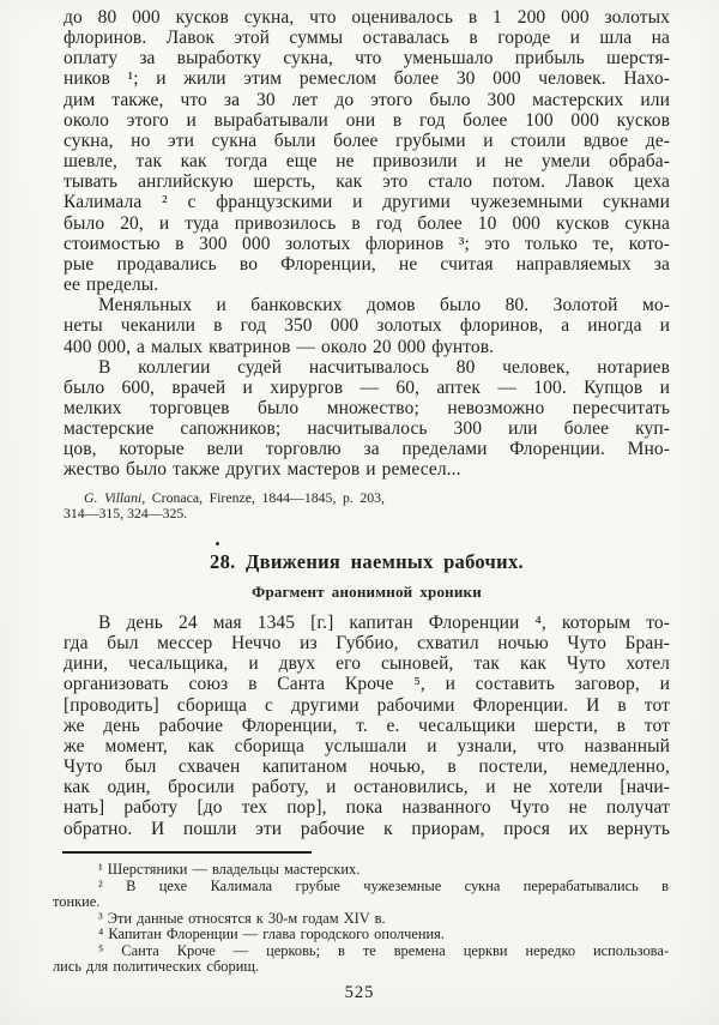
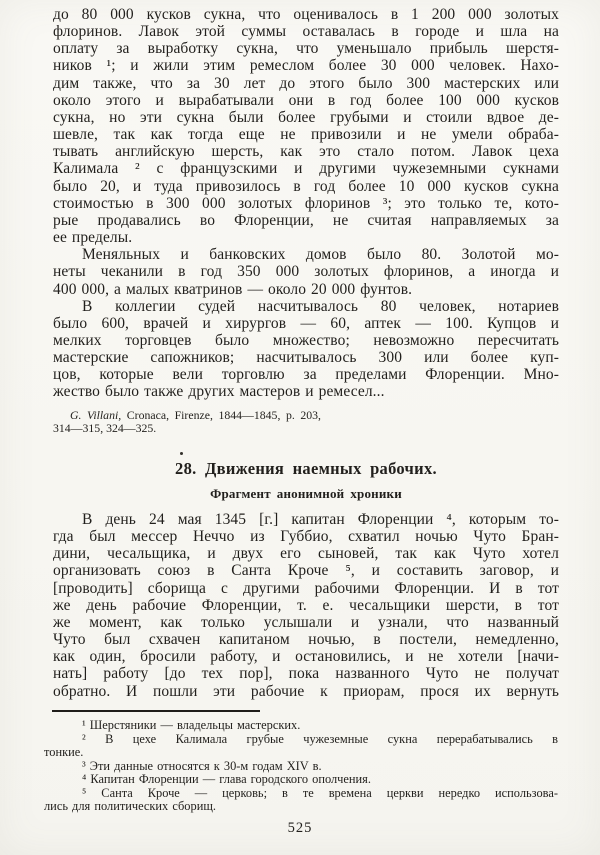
  до 80 000 кусков сукна, что оценивалось в 1 200 000 золотых
  флоринов. Лавок этой суммы оставалась в городе и шла на
  оплату за выработку сукна, что уменьшало прибыль шерстя-
  ников ¹; и жили этим ремеслом более 30 000 человек. Нахо-
  дим также, что за 30 лет до этого было 300 мастерских или
  около этого и вырабатывали они в год более 100 000 кусков
  сукна, но эти сукна были более грубыми и стоили вдвое де-
  шевле, так как тогда еще не привозили и не умели обраба-
  тывать английскую шерсть, как это стало потом. Лавок цеха
  Калимала ² с французскими и другими чужеземными сукнами
  было 20, и туда привозилось в год более 10 000 кусков сукна
  стоимостью в 300 000 золотых флоринов ³; это только те, кото-
  рые продавались во Флоренции, не считая направляемых за
  ее пределы.
  Меняльных и банковских домов было 80. Золотой мо-
  неты чеканили в год 350 000 золотых флоринов, а иногда и
  400 000, а малых кватринов — около 20 000 фунтов.
  В коллегии судей насчитывалось 80 человек, нотариев
  было 600, врачей и хирургов — 60, аптек — 100. Купцов и
  мелких торговцев было множество; невозможно пересчитать
  мастерские сапожников; насчитывалось 300 или более куп-
  цов, которые вели торговлю за пределами Флоренции. Мно-
  жество было также других мастеров и ремесел...
  G. Villani, Cronaca, Firenze, 1844—1845, p. 203,
  314—315, 324—325.
  28. Движения наемных рабочих.
  Фрагмент анонимной хроники
  В день 24 мая 1345 [г.] капитан Флоренции ⁴, которым то-
  гда был мессер Неччо из Губбио, схватил ночью Чуто Бран-
  дини, чесальщика, и двух его сыновей, так как Чуто хотел
  организовать союз в Санта Кроче ⁵, и составить заговор, и
  [проводить] сборища с другими рабочими Флоренции. И в тот
  же день рабочие Флоренции, т. е. чесальщики шерсти, в тот
- же момент, как сборища услышали и узнали, что названный
+ же момент, как только услышали и узнали, что названный
  Чуто был схвачен капитаном ночью, в постели, немедленно,
  как один, бросили работу, и остановились, и не хотели [начи-
  нать] работу [до тех пор], пока названного Чуто не получат
  обратно. И пошли эти рабочие к приорам, прося их вернуть
  ¹ Шерстяники — владельцы мастерских.
  ² В цехе Калимала грубые чужеземные сукна перерабатывались в
  тонкие.
  ³ Эти данные относятся к 30-м годам XIV в.
  ⁴ Капитан Флоренции — глава городского ополчения.
  ⁵ Санта Кроче — церковь; в те времена церкви нередко использова-
  лись для политических сборищ.
  525
